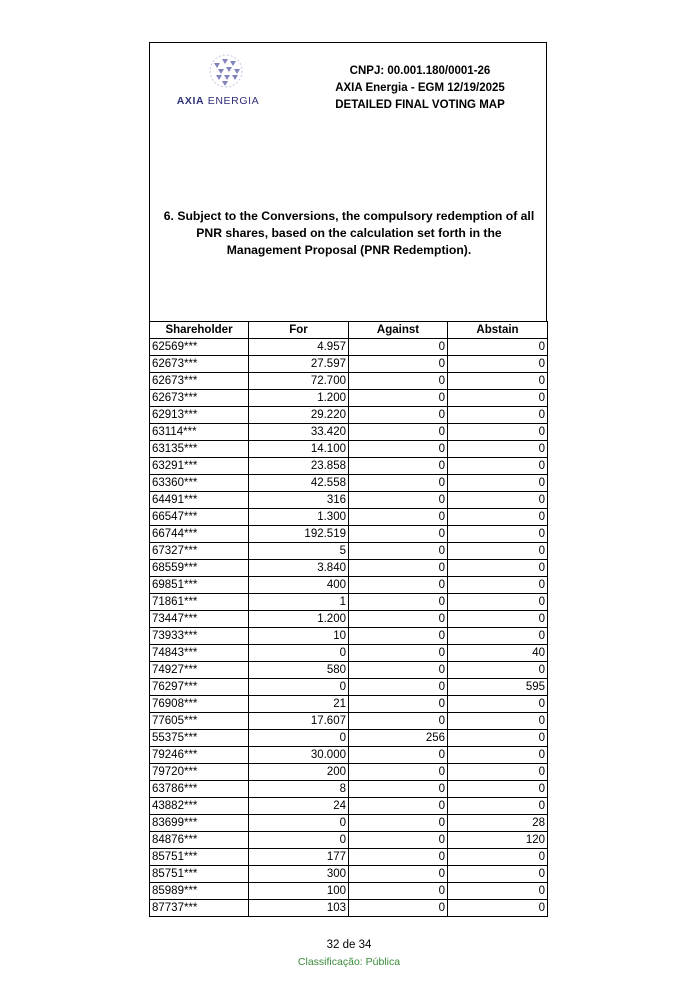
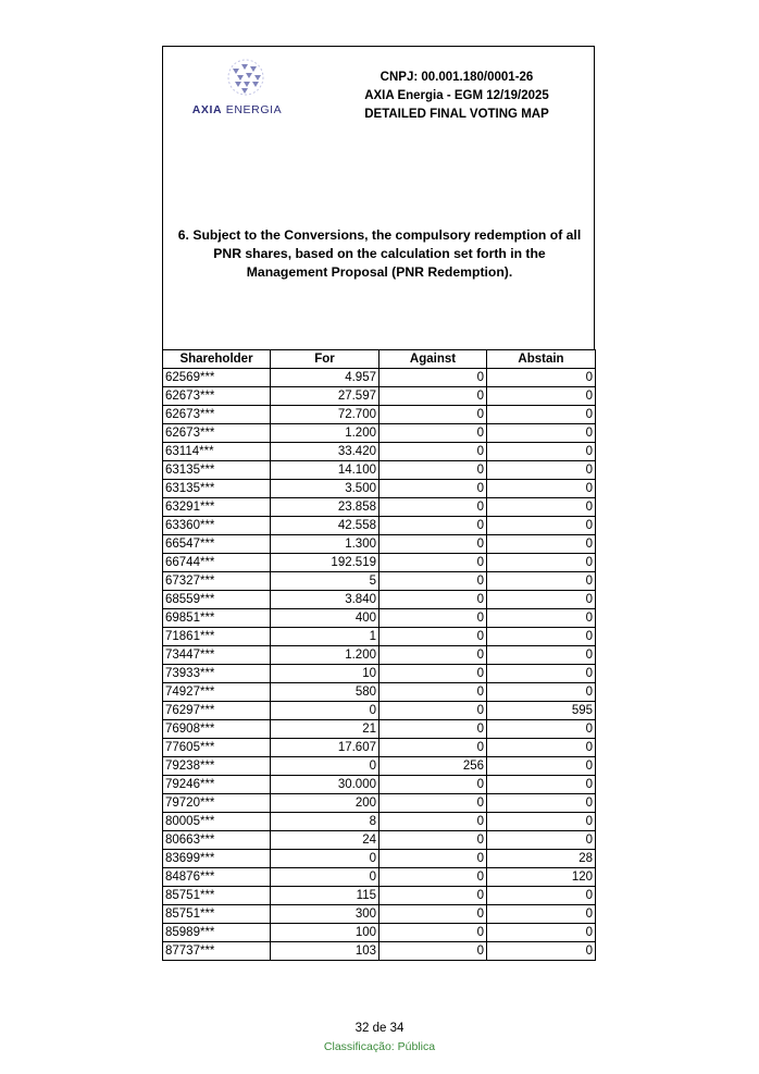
  AXIA ENERGIA
  CNPJ: 00.001.180/0001-26
  AXIA Energia - EGM 12/19/2025
  DETAILED FINAL VOTING MAP
  6. Subject to the Conversions, the compulsory redemption of all PNR shares, based on the calculation set forth in the Management Proposal (PNR Redemption).
  Shareholder	For	Against	Abstain
  62569***	4.957	0	0
  62673***	27.597	0	0
  62673***	72.700	0	0
  62673***	1.200	0	0
- 62913***	29.220	0	0
  63114***	33.420	0	0
  63135***	14.100	0	0
+ 63135***	3.500	0	0
  63291***	23.858	0	0
  63360***	42.558	0	0
- 64491***	316	0	0
  66547***	1.300	0	0
  66744***	192.519	0	0
  67327***	5	0	0
  68559***	3.840	0	0
  69851***	400	0	0
  71861***	1	0	0
  73447***	1.200	0	0
  73933***	10	0	0
- 74843***	0	0	40
  74927***	580	0	0
  76297***	0	0	595
  76908***	21	0	0
  77605***	17.607	0	0
- 55375***	0	256	0
+ 79238***	0	256	0
  79246***	30.000	0	0
  79720***	200	0	0
- 63786***	8	0	0
+ 80005***	8	0	0
- 43882***	24	0	0
+ 80663***	24	0	0
  83699***	0	0	28
  84876***	0	0	120
- 85751***	177	0	0
+ 85751***	115	0	0
  85751***	300	0	0
  85989***	100	0	0
  87737***	103	0	0
  32 de 34
  Classificação: Pública
